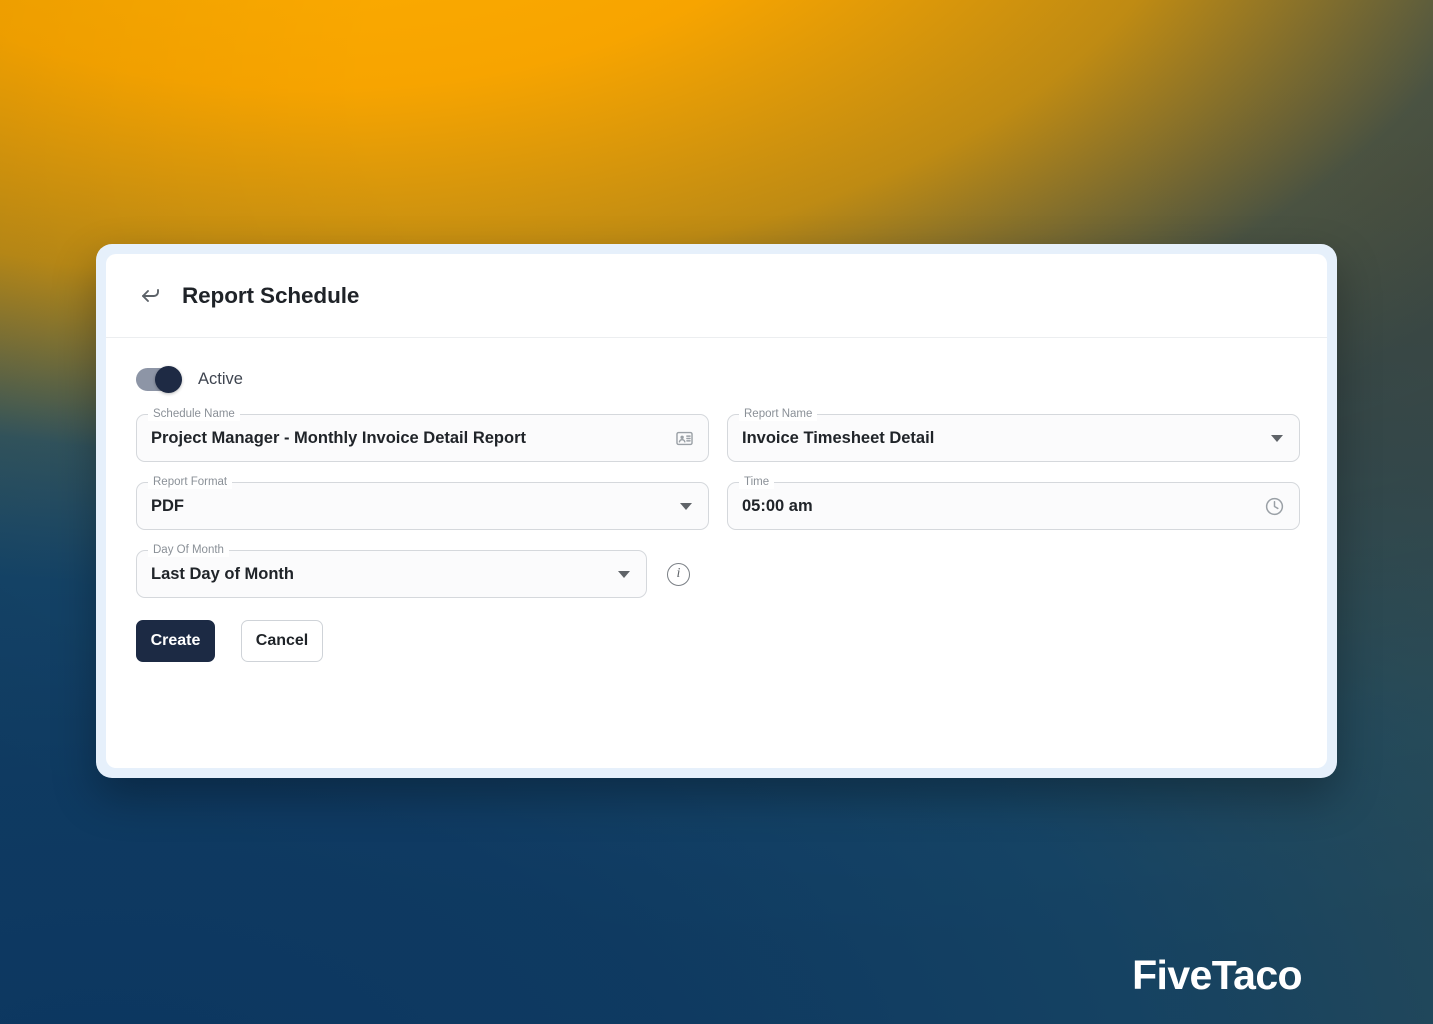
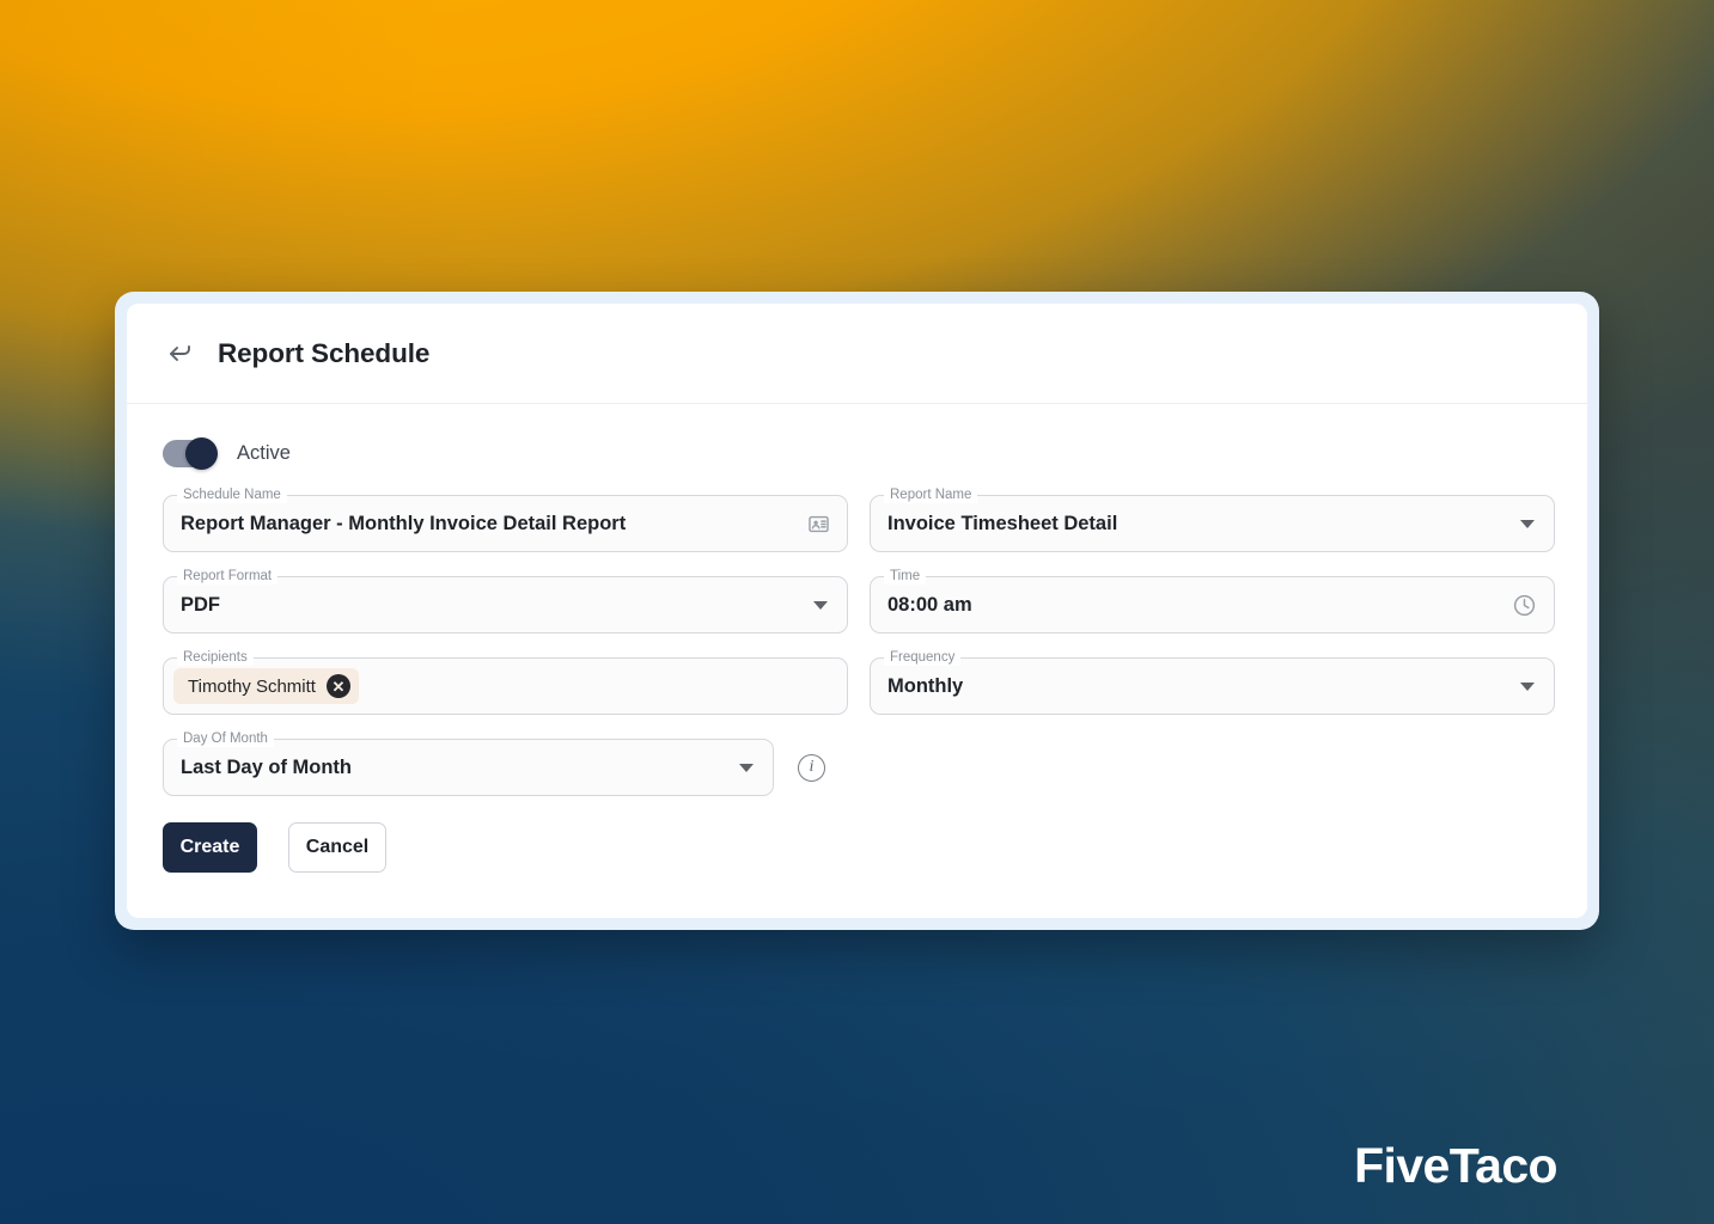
  FiveTaco
  Report Schedule
  Active
  Schedule Name
- Project Manager - Monthly Invoice Detail Report
+ Report Manager - Monthly Invoice Detail Report
  Report Name
  Invoice Timesheet Detail
  Report Format
  PDF
  Time
- 05:00 am
+ 08:00 am
+ Recipients
+ Timothy Schmitt
+ ✕
+ Frequency
+ Monthly
  Day Of Month
  Last Day of Month
  i
  Create
  Cancel
